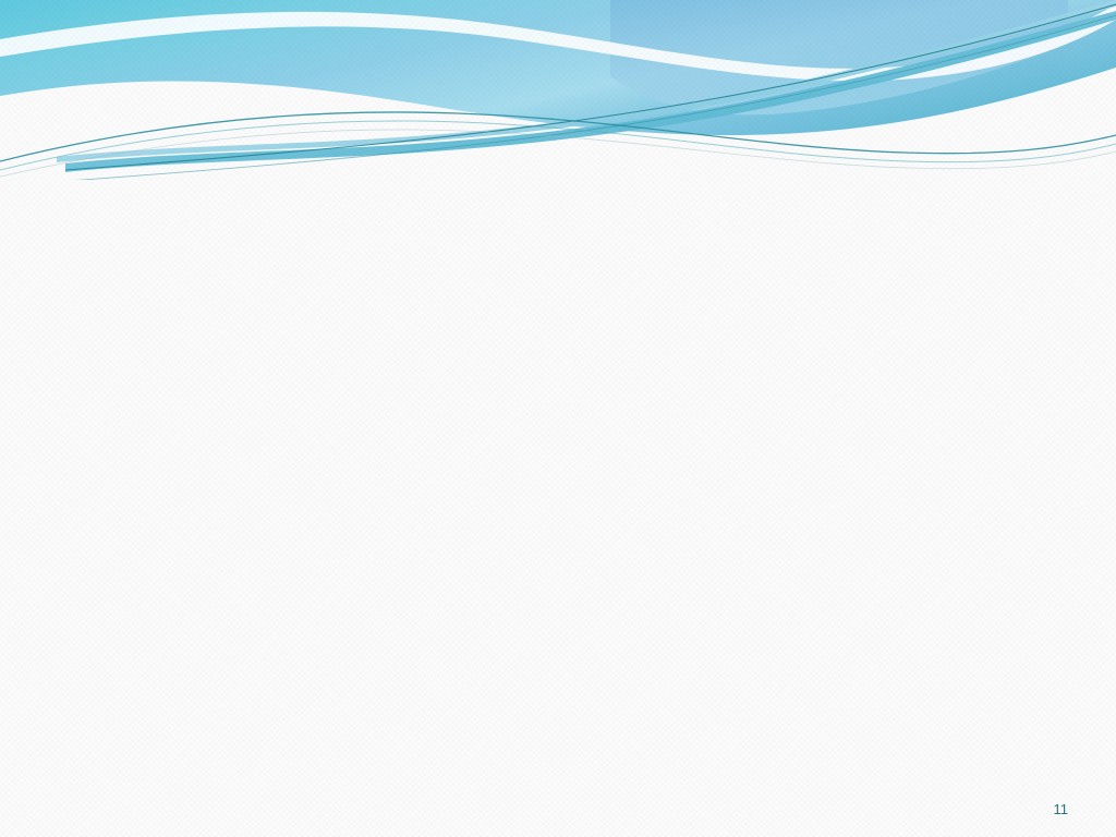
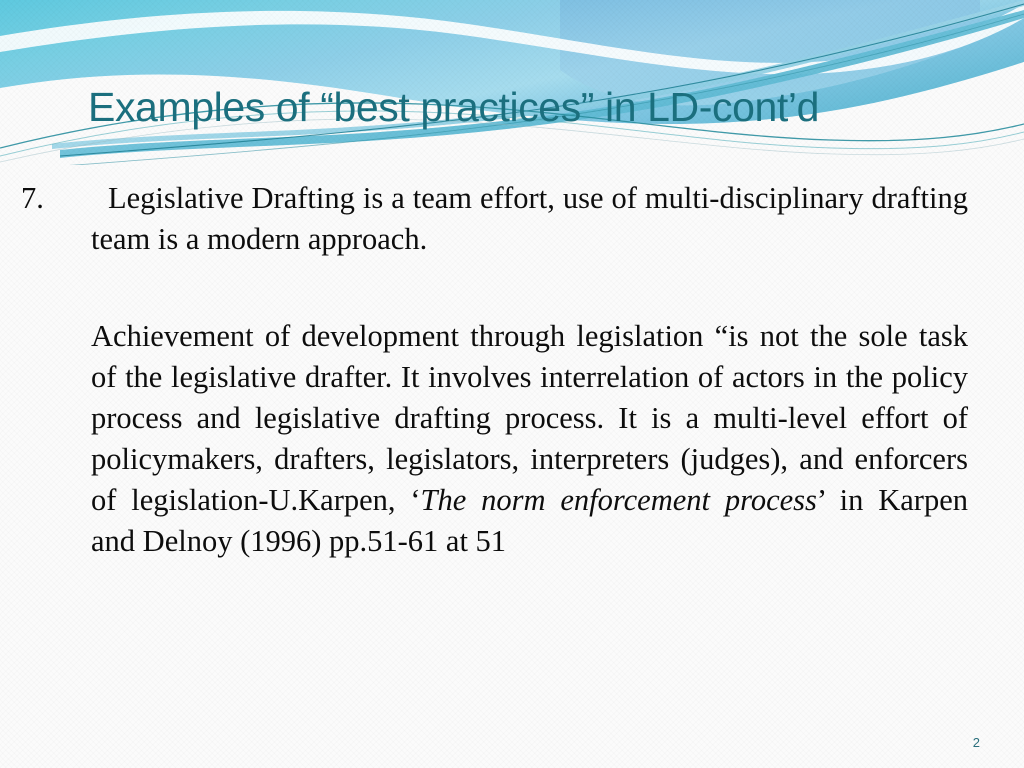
+ Examples of “best practices” in LD-cont’d
+ 7. Legislative Drafting is a team effort, use of multi-disciplinary drafting team is a modern approach.
+ Achievement of development through legislation “is not the sole task of the legislative drafter. It involves interrelation of actors in the policy process and legislative drafting process. It is a multi-level effort of policymakers, drafters, legislators, interpreters (judges), and enforcers of legislation-U.Karpen, ‘The norm enforcement process’ in Karpen and Delnoy (1996) pp.51-61 at 51
- 11
+ 2
